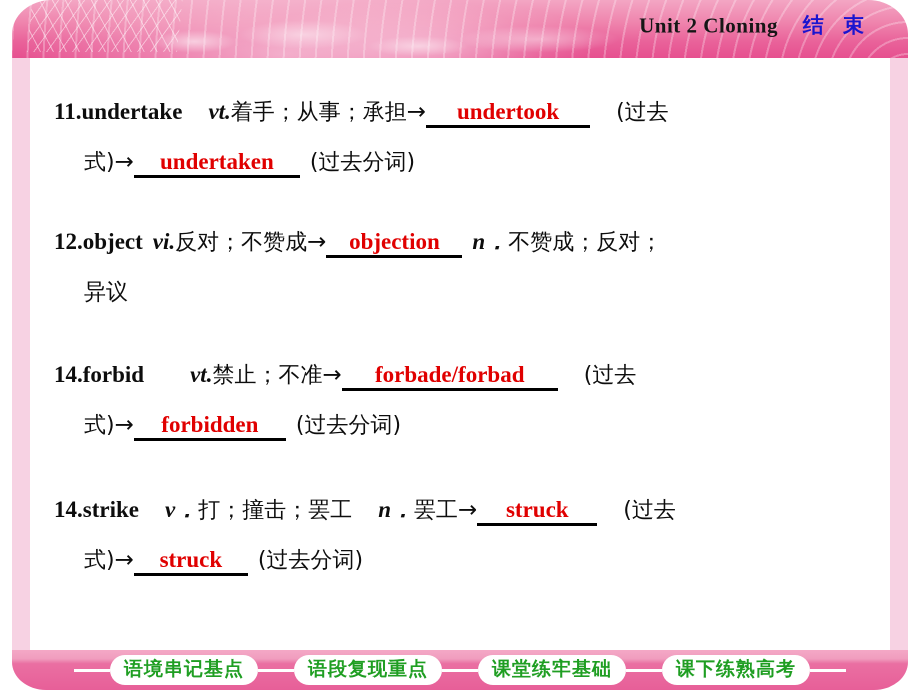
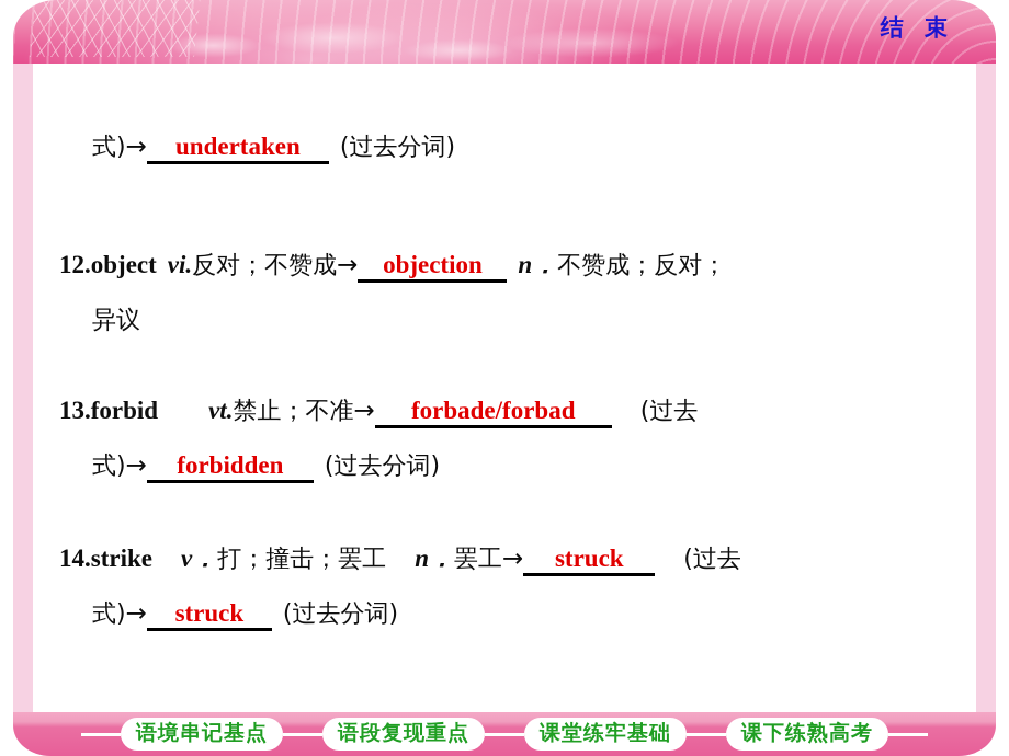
- Unit 2 Cloning
  结 束
- 11.undertake vt.着手；从事；承担→ undertook (过去
  式)→ undertaken (过去分词)
  12.object vi.反对；不赞成→ objection n．不赞成；反对；
  异议
- 14.forbid vt.禁止；不准→ forbade/forbad (过去
+ 13.forbid vt.禁止；不准→ forbade/forbad (过去
  式)→ forbidden (过去分词)
  14.strike v．打；撞击；罢工 n．罢工→ struck (过去
  式)→ struck (过去分词)
  语境串记基点
  语段复现重点
  课堂练牢基础
  课下练熟高考
